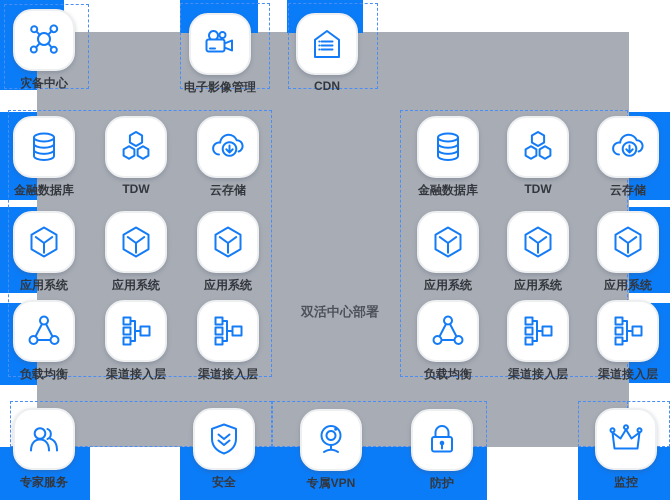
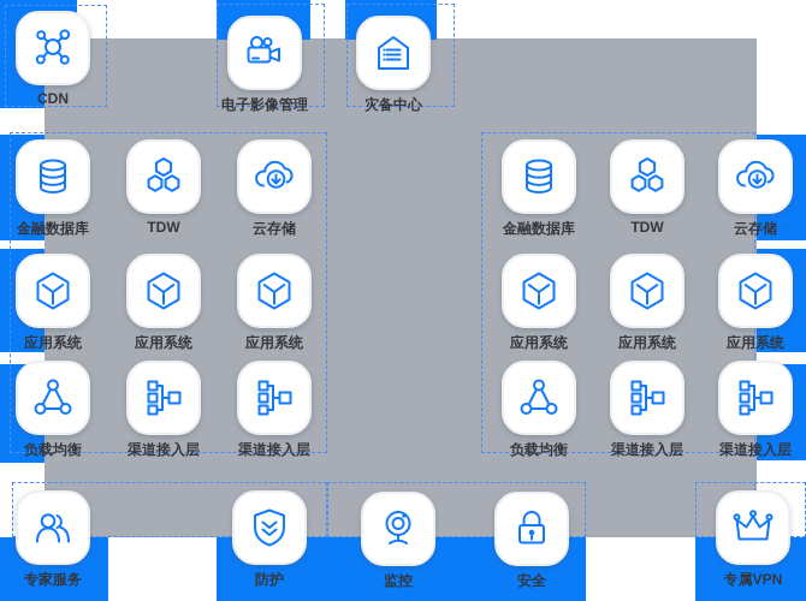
- 灾备中心
+ CDN
  电子影像管理
- CDN
+ 灾备中心
  金融数据库
  TDW
  云存储
  应用系统
  应用系统
  应用系统
  负载均衡
  渠道接入层
  渠道接入层
  金融数据库
  TDW
  云存储
  应用系统
  应用系统
  应用系统
  负载均衡
  渠道接入层
  渠道接入层
- 双活中心部署
  专家服务
- 安全
+ 防护
- 专属VPN
+ 监控
- 防护
+ 安全
- 监控
+ 专属VPN
